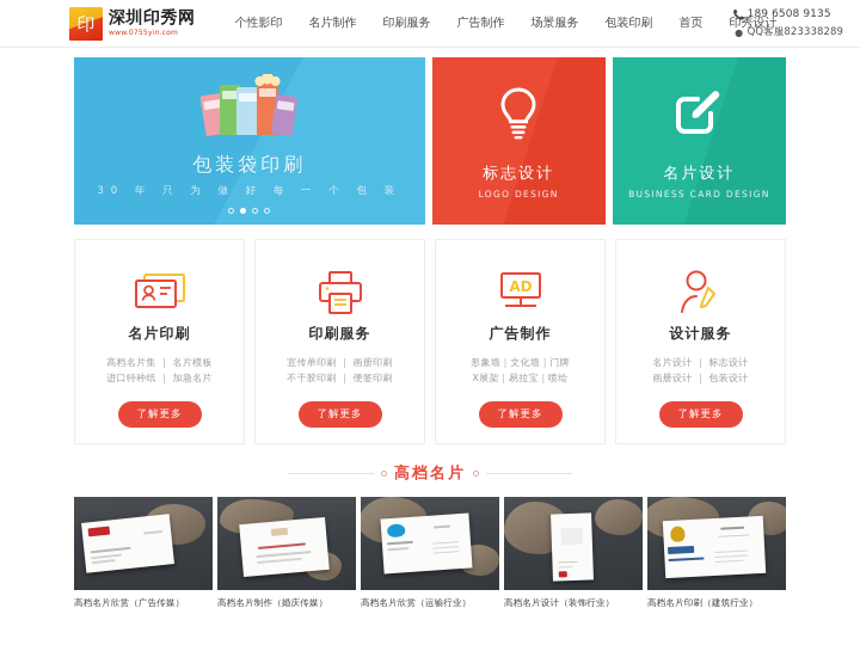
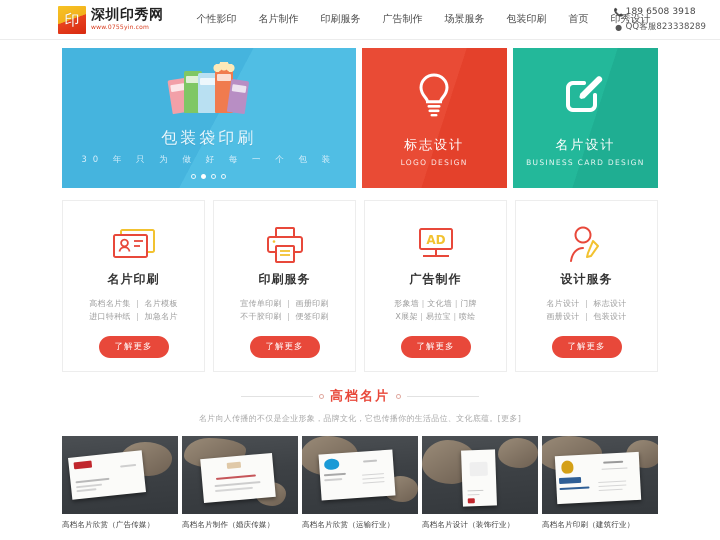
  印
  深圳印秀网
  个性影印
  名片制作
  印刷服务
  广告制作
  场景服务
  包装印刷
  首页
  印秀设计
  📞
- 189 6508 9135
+ 189 6508 3918
  ●
  QQ客服823338289
  包装袋印刷
  30 年 只 为 做 好 每 一 个 包 装
  标志设计
  LOGO DESIGN
  名片设计
  BUSINESS CARD DESIGN
  名片印刷
  高档名片集 ｜ 名片模板
  进口特种纸 ｜ 加急名片
  了解更多
  印刷服务
  宣传单印刷 ｜ 画册印刷
  不干胶印刷 ｜ 便签印刷
  了解更多
  AD
  广告制作
  形象墙｜文化墙｜门牌
  X展架｜易拉宝｜喷绘
  了解更多
  设计服务
  名片设计 ｜ 标志设计
  画册设计 ｜ 包装设计
  了解更多
  高档名片
+ 名片向人传播的不仅是企业形象，品牌文化，它也传播你的生活品位、文化底蕴。[更多]
  高档名片欣赏（广告传媒）
  高档名片制作（婚庆传媒）
  高档名片欣赏（运输行业）
  高档名片设计（装饰行业）
  高档名片印刷（建筑行业）
